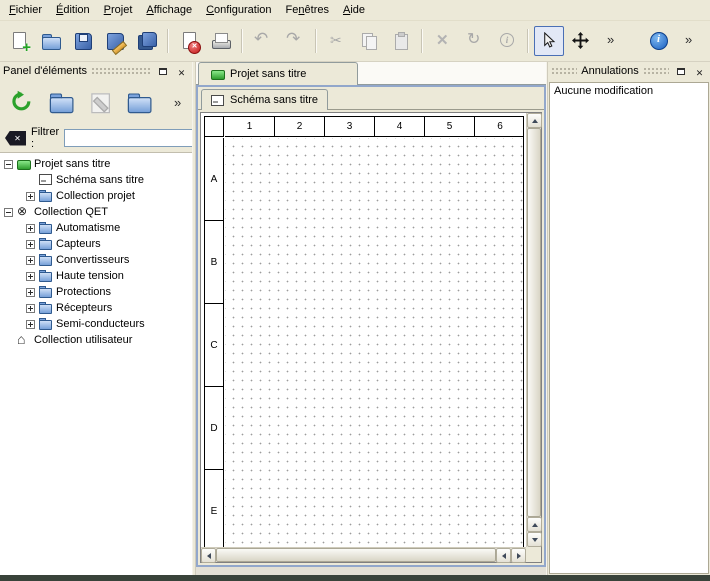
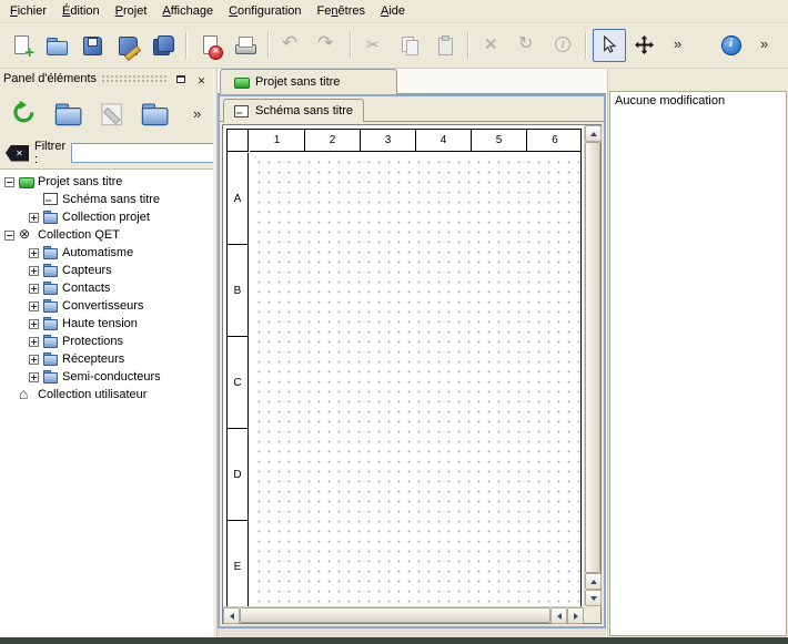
  F
  ichier
  É
  dition
  P
  rojet
  A
  ffichage
  C
  onfiguration
  Fe
  n
  êtres
  A
  ide
  Panel d'éléments
  Filtrer :
  Projet sans titre
  Schéma sans titre
  Collection projet
  Collection QET
  Automatisme
  Capteurs
+ Contacts
  Convertisseurs
  Haute tension
  Protections
  Récepteurs
  Semi-conducteurs
  Collection utilisateur
  Projet sans titre
  Schéma sans titre
  1
  2
  3
  4
  5
  6
  A
  B
  C
  D
  E
- Annulations
  Aucune modification
